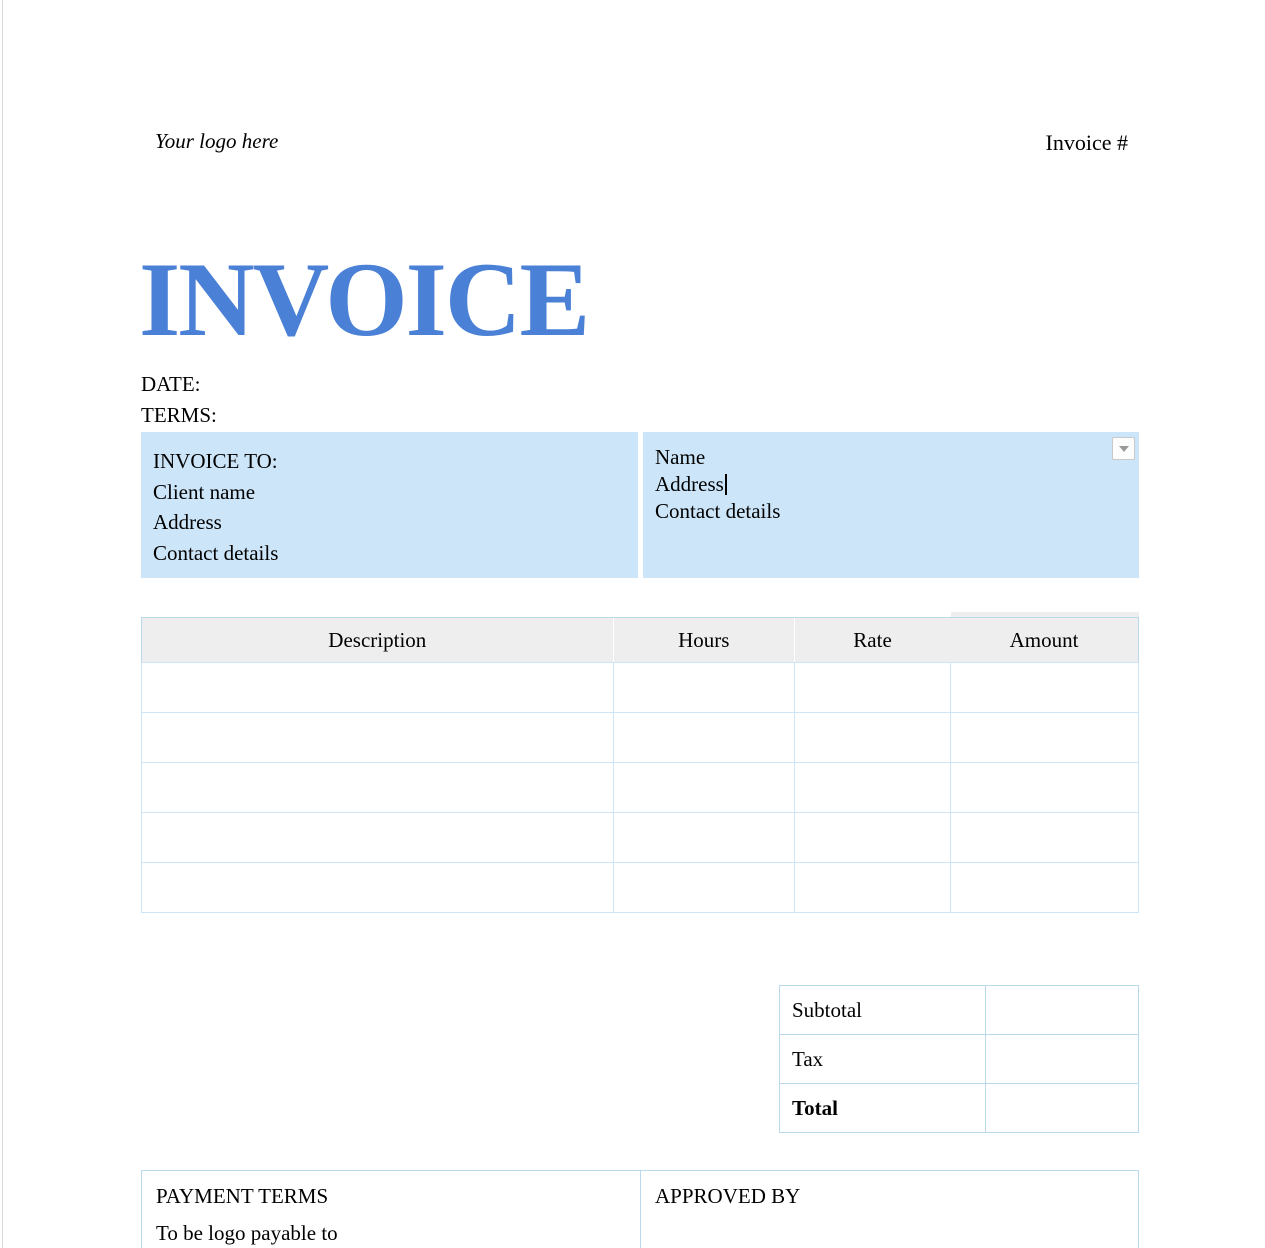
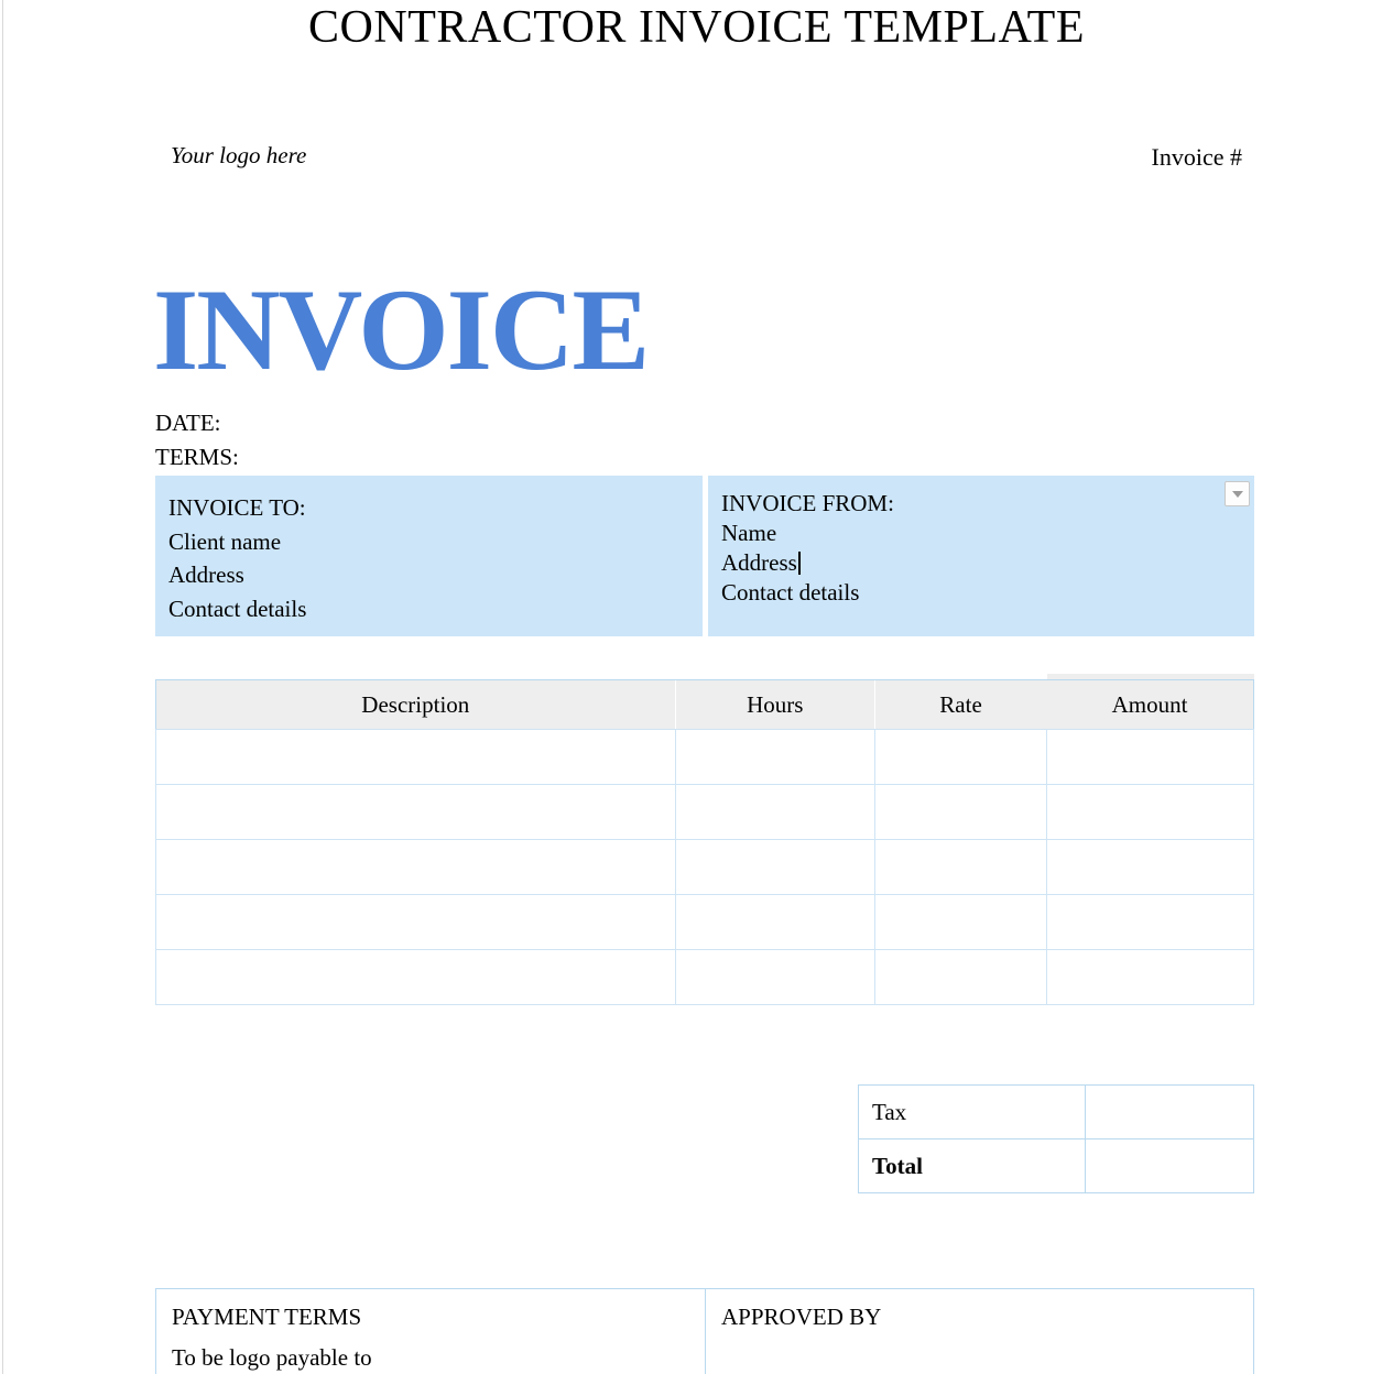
+ CONTRACTOR INVOICE TEMPLATE
  Your logo here
  Invoice #
  INVOICE
  DATE:
  TERMS:
  INVOICE TO:
  Client name
  Address
  Contact details
+ INVOICE FROM:
  Name
  Address
  Contact details
  Description	Hours	Rate	Amount
- Subtotal
  Tax
  Total
  PAYMENT TERMS
  To be logo payable to
  APPROVED BY
